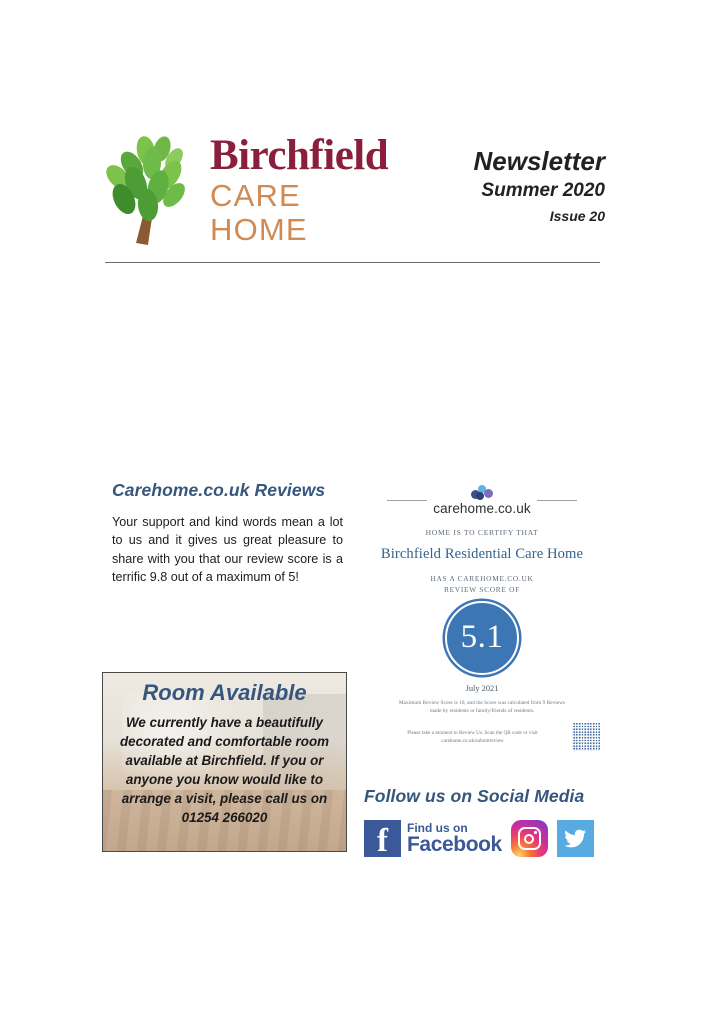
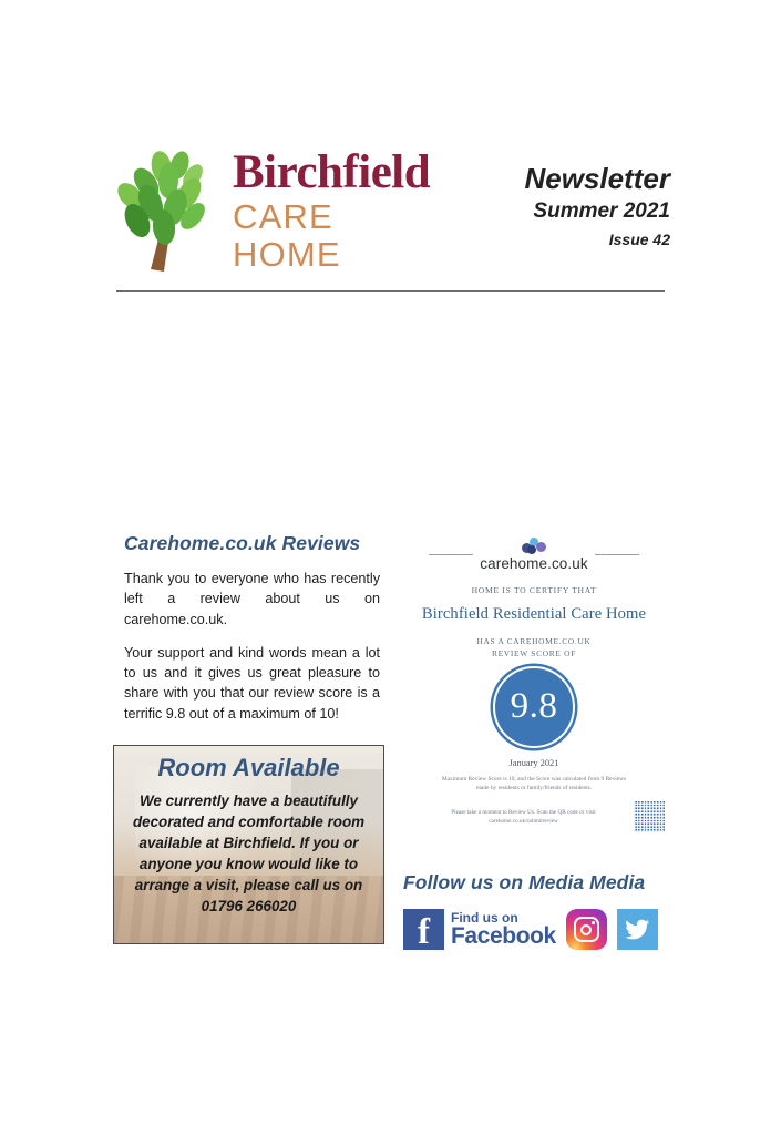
  Birchfield
  CARE HOME
  Newsletter
- Summer 2020
+ Summer 2021
- Issue 20
+ Issue 42
  Carehome.co.uk Reviews
+ Thank you to everyone who has recently left a review about us on carehome.co.uk.
- Your support and kind words mean a lot to us and it gives us great pleasure to share with you that our review score is a terrific 9.8 out of a maximum of 5!
+ Your support and kind words mean a lot to us and it gives us great pleasure to share with you that our review score is a terrific 9.8 out of a maximum of 10!
  Room Available
- We currently have a beautifully decorated and comfortable room available at Birchfield. If you or anyone you know would like to arrange a visit, please call us on 01254 266020
+ We currently have a beautifully decorated and comfortable room available at Birchfield. If you or anyone you know would like to arrange a visit, please call us on 01796 266020
  carehome.co.uk
  HOME IS TO CERTIFY THAT
  Birchfield Residential Care Home
  HAS A CAREHOME.CO.UK
  REVIEW SCORE OF
- 5.1
+ 9.8
- July 2021
+ January 2021
- Follow us on Social Media
+ Follow us on Media Media
  f
  Find us on
  Facebook
